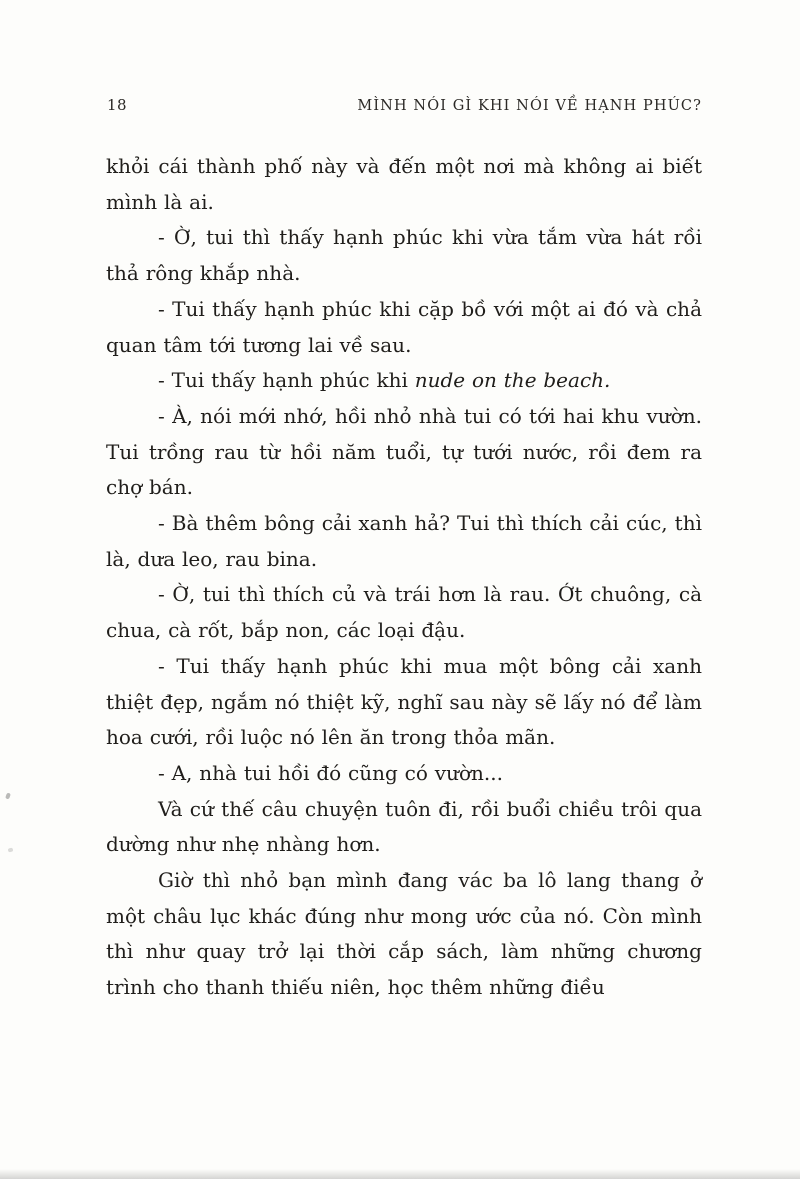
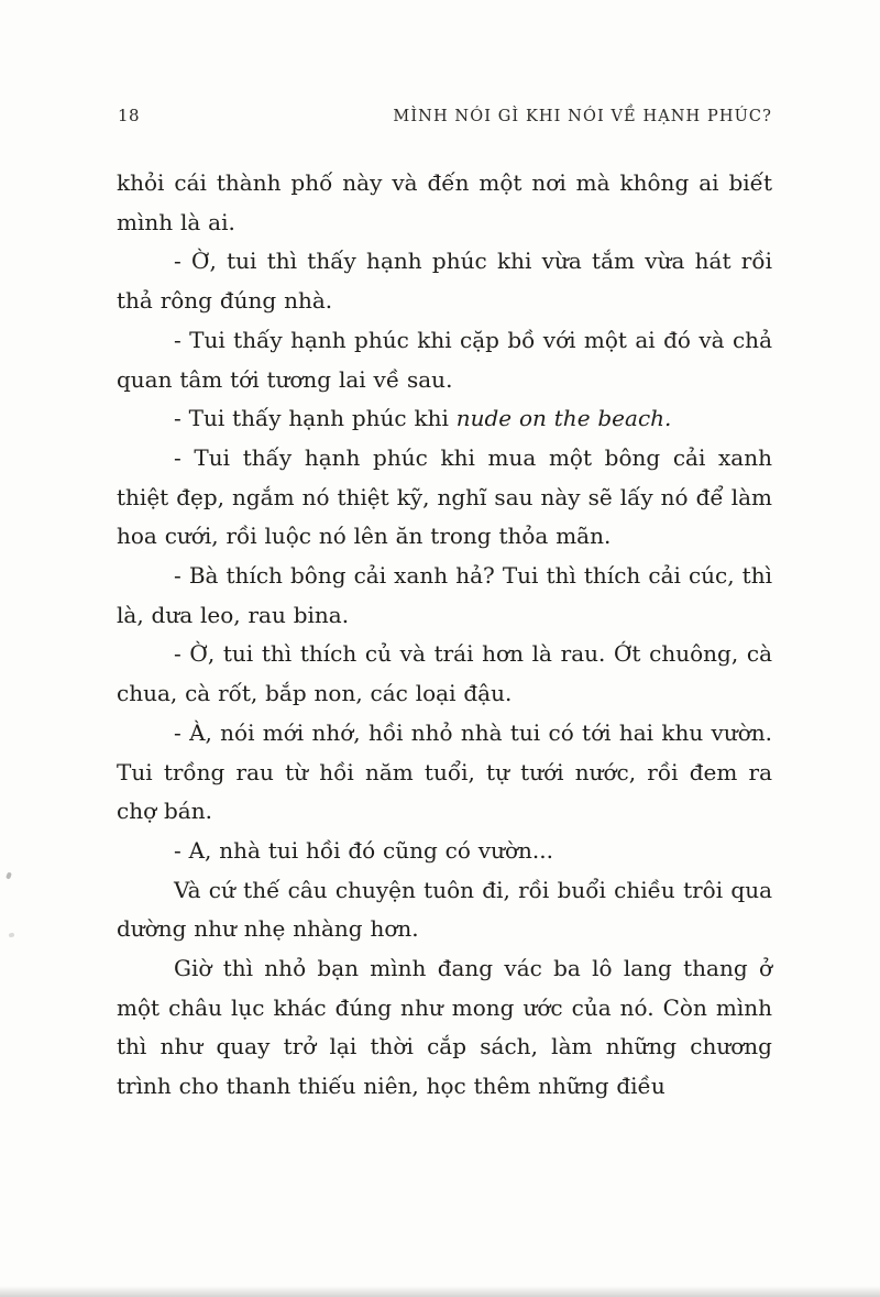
  18
  MÌNH NÓI GÌ KHI NÓI VỀ HẠNH PHÚC?
  khỏi cái thành phố này và đến một nơi mà không ai biết mình là ai.
- - Ờ, tui thì thấy hạnh phúc khi vừa tắm vừa hát rồi thả rông khắp nhà.
+ - Ờ, tui thì thấy hạnh phúc khi vừa tắm vừa hát rồi thả rông đúng nhà.
  - Tui thấy hạnh phúc khi cặp bồ với một ai đó và chả quan tâm tới tương lai về sau.
  - Tui thấy hạnh phúc khi nude on the beach.
- - À, nói mới nhớ, hồi nhỏ nhà tui có tới hai khu vườn. Tui trồng rau từ hồi năm tuổi, tự tưới nước, rồi đem ra chợ bán.
+ - Tui thấy hạnh phúc khi mua một bông cải xanh thiệt đẹp, ngắm nó thiệt kỹ, nghĩ sau này sẽ lấy nó để làm hoa cưới, rồi luộc nó lên ăn trong thỏa mãn.
- - Bà thêm bông cải xanh hả? Tui thì thích cải cúc, thì là, dưa leo, rau bina.
+ - Bà thích bông cải xanh hả? Tui thì thích cải cúc, thì là, dưa leo, rau bina.
  - Ờ, tui thì thích củ và trái hơn là rau. Ớt chuông, cà chua, cà rốt, bắp non, các loại đậu.
- - Tui thấy hạnh phúc khi mua một bông cải xanh thiệt đẹp, ngắm nó thiệt kỹ, nghĩ sau này sẽ lấy nó để làm hoa cưới, rồi luộc nó lên ăn trong thỏa mãn.
+ - À, nói mới nhớ, hồi nhỏ nhà tui có tới hai khu vườn. Tui trồng rau từ hồi năm tuổi, tự tưới nước, rồi đem ra chợ bán.
  - A, nhà tui hồi đó cũng có vườn...
  Và cứ thế câu chuyện tuôn đi, rồi buổi chiều trôi qua dường như nhẹ nhàng hơn.
  Giờ thì nhỏ bạn mình đang vác ba lô lang thang ở một châu lục khác đúng như mong ước của nó. Còn mình thì như quay trở lại thời cắp sách, làm những chương trình cho thanh thiếu niên, học thêm những điều
